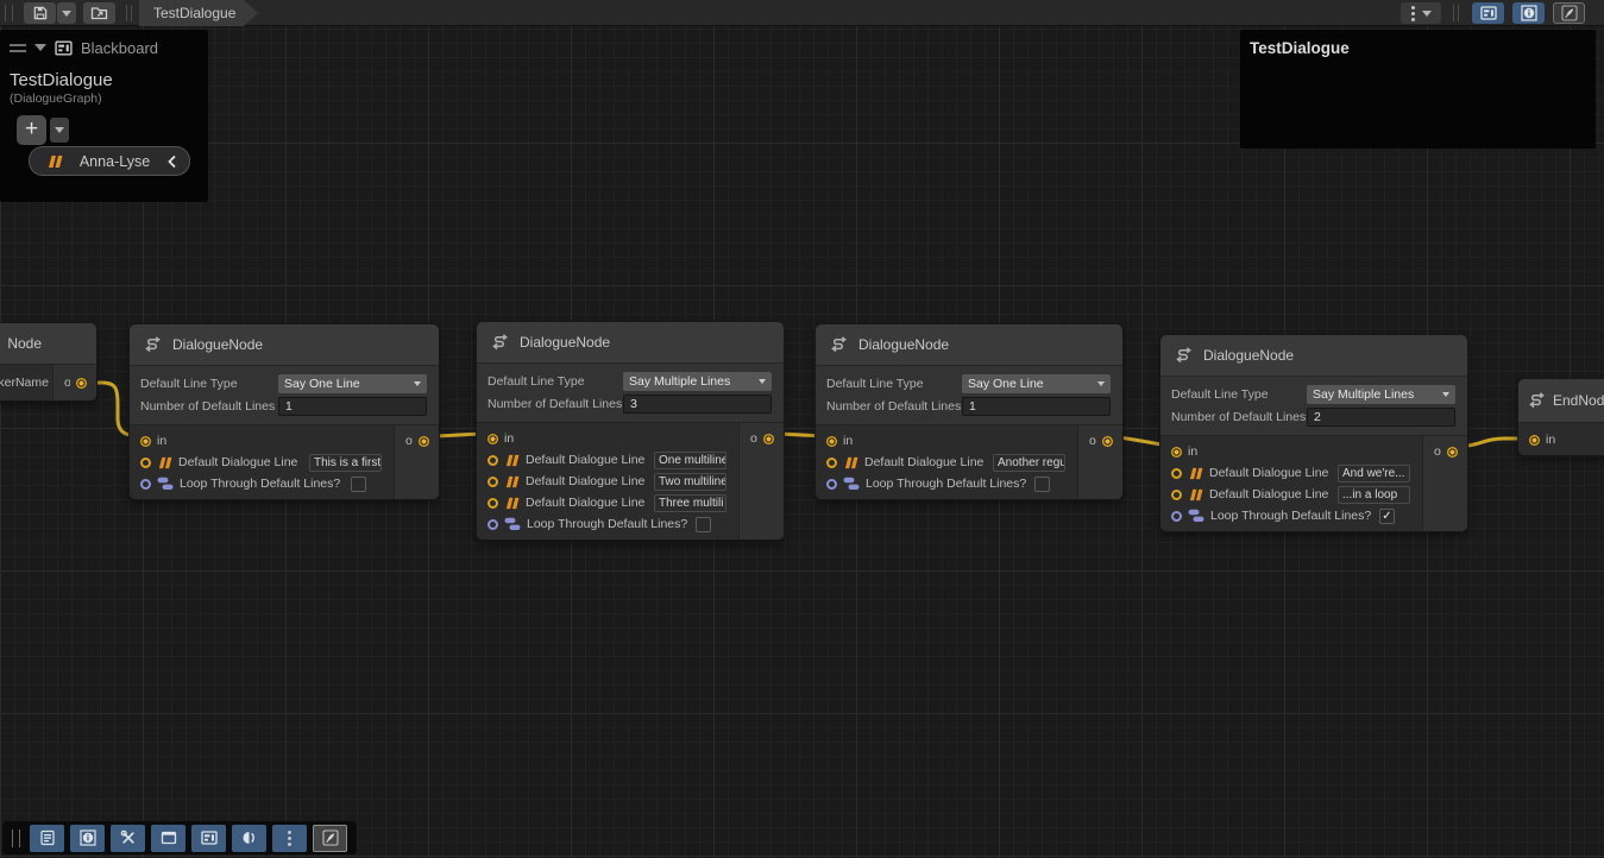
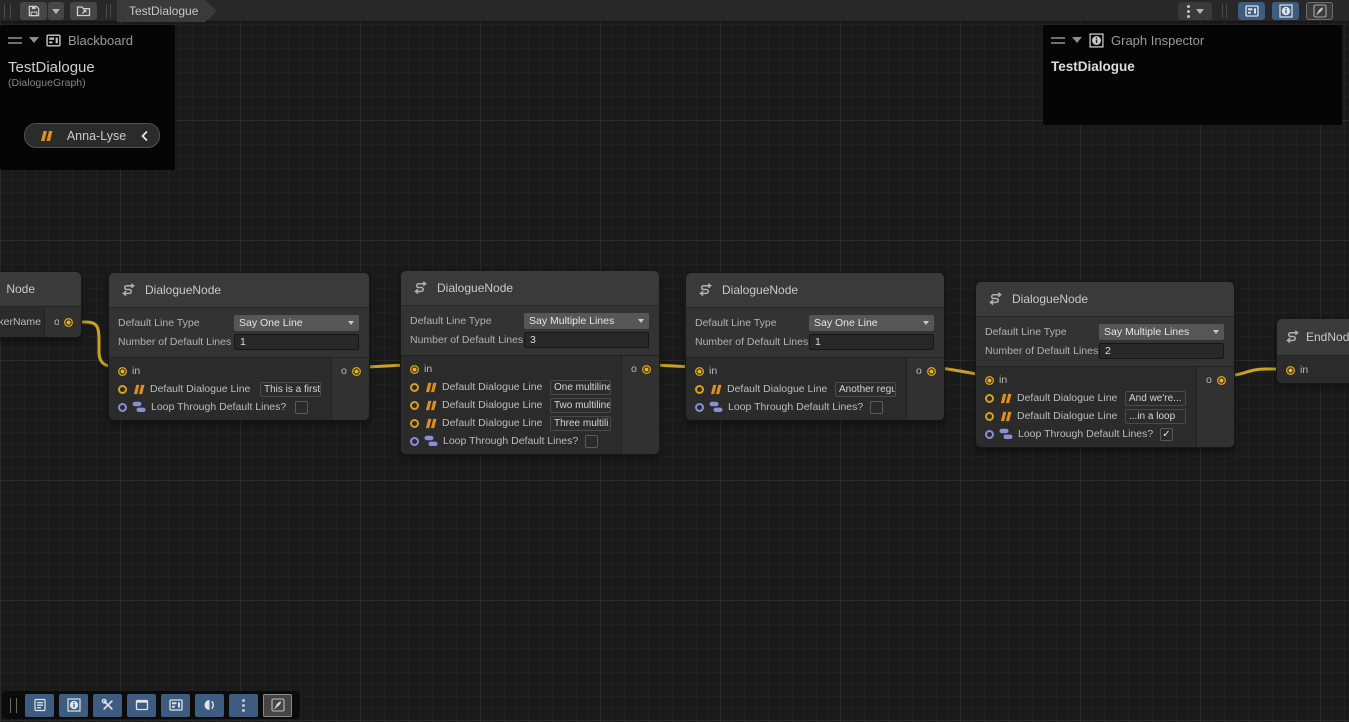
  Node
  kerName
  DialogueNode
  Default Line Type
  Say One Line
  Number of Default Lines
  1
  in
  Default Dialogue Line
  This is a first
  Loop Through Default Lines?
  DialogueNode
  Default Line Type
  Say Multiple Lines
  Number of Default Lines
  3
  in
  Default Dialogue Line
  One multiline
  Default Dialogue Line
  Two multiline
  Default Dialogue Line
  Three multili
  Loop Through Default Lines?
  DialogueNode
  Default Line Type
  Say One Line
  Number of Default Lines
  1
  in
  Default Dialogue Line
  Another regu
  Loop Through Default Lines?
  DialogueNode
  Default Line Type
  Say Multiple Lines
  Number of Default Lines
  2
  in
  Default Dialogue Line
  And we're...
  Default Dialogue Line
  ...in a loop
  Loop Through Default Lines?
  ✓
  EndNod
  in
  Blackboard
  TestDialogue
  (DialogueGraph)
- +
  Anna-Lyse
+ Graph Inspector
  TestDialogue
  TestDialogue
